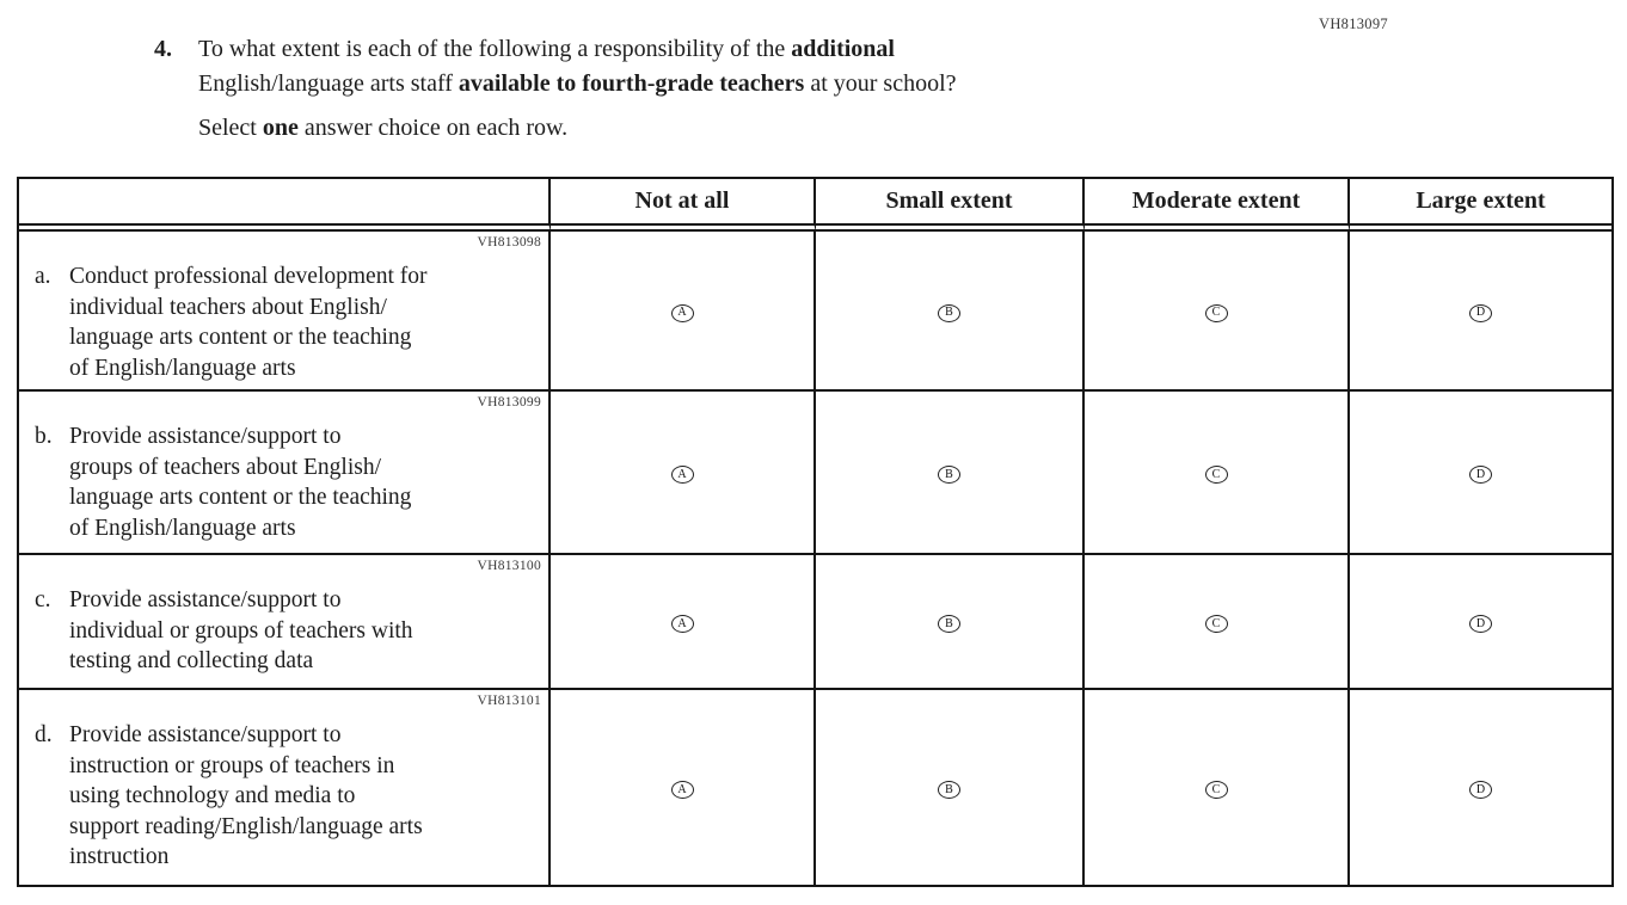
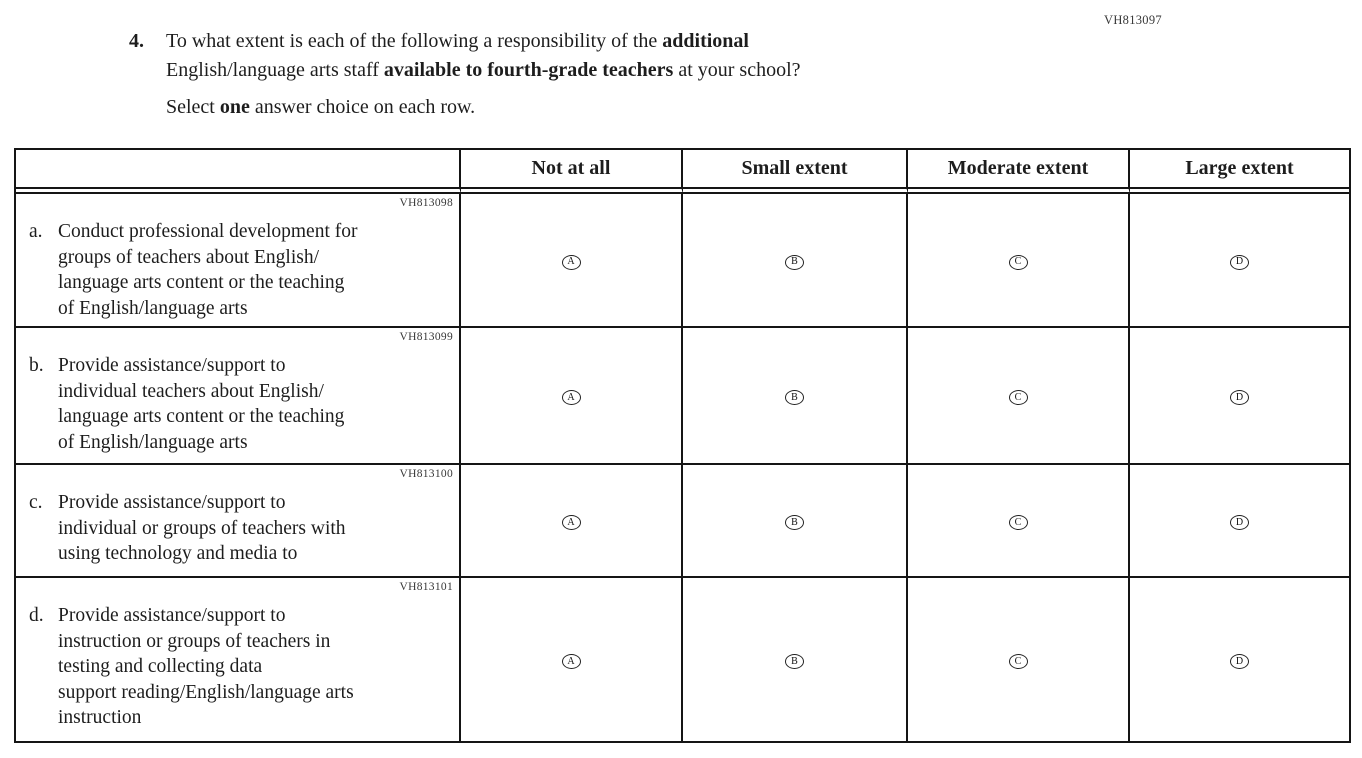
  VH813097
  4.
  To what extent is each of the following a responsibility of the additional
  English/language arts staff available to fourth-grade teachers at your school?
  Select one answer choice on each row.
  Not at all
  Small extent
  Moderate extent
  Large extent
  VH813098
  a.
  Conduct professional development for
- individual teachers about English/
+ groups of teachers about English/
  language arts content or the teaching
  of English/language arts
  A
  B
  C
  D
  VH813099
  b.
  Provide assistance/support to
- groups of teachers about English/
+ individual teachers about English/
  language arts content or the teaching
  of English/language arts
  A
  B
  C
  D
  VH813100
  c.
  Provide assistance/support to
  individual or groups of teachers with
- testing and collecting data
+ using technology and media to
  A
  B
  C
  D
  VH813101
  d.
  Provide assistance/support to
  instruction or groups of teachers in
- using technology and media to
+ testing and collecting data
  support reading/English/language arts
  instruction
  A
  B
  C
  D
